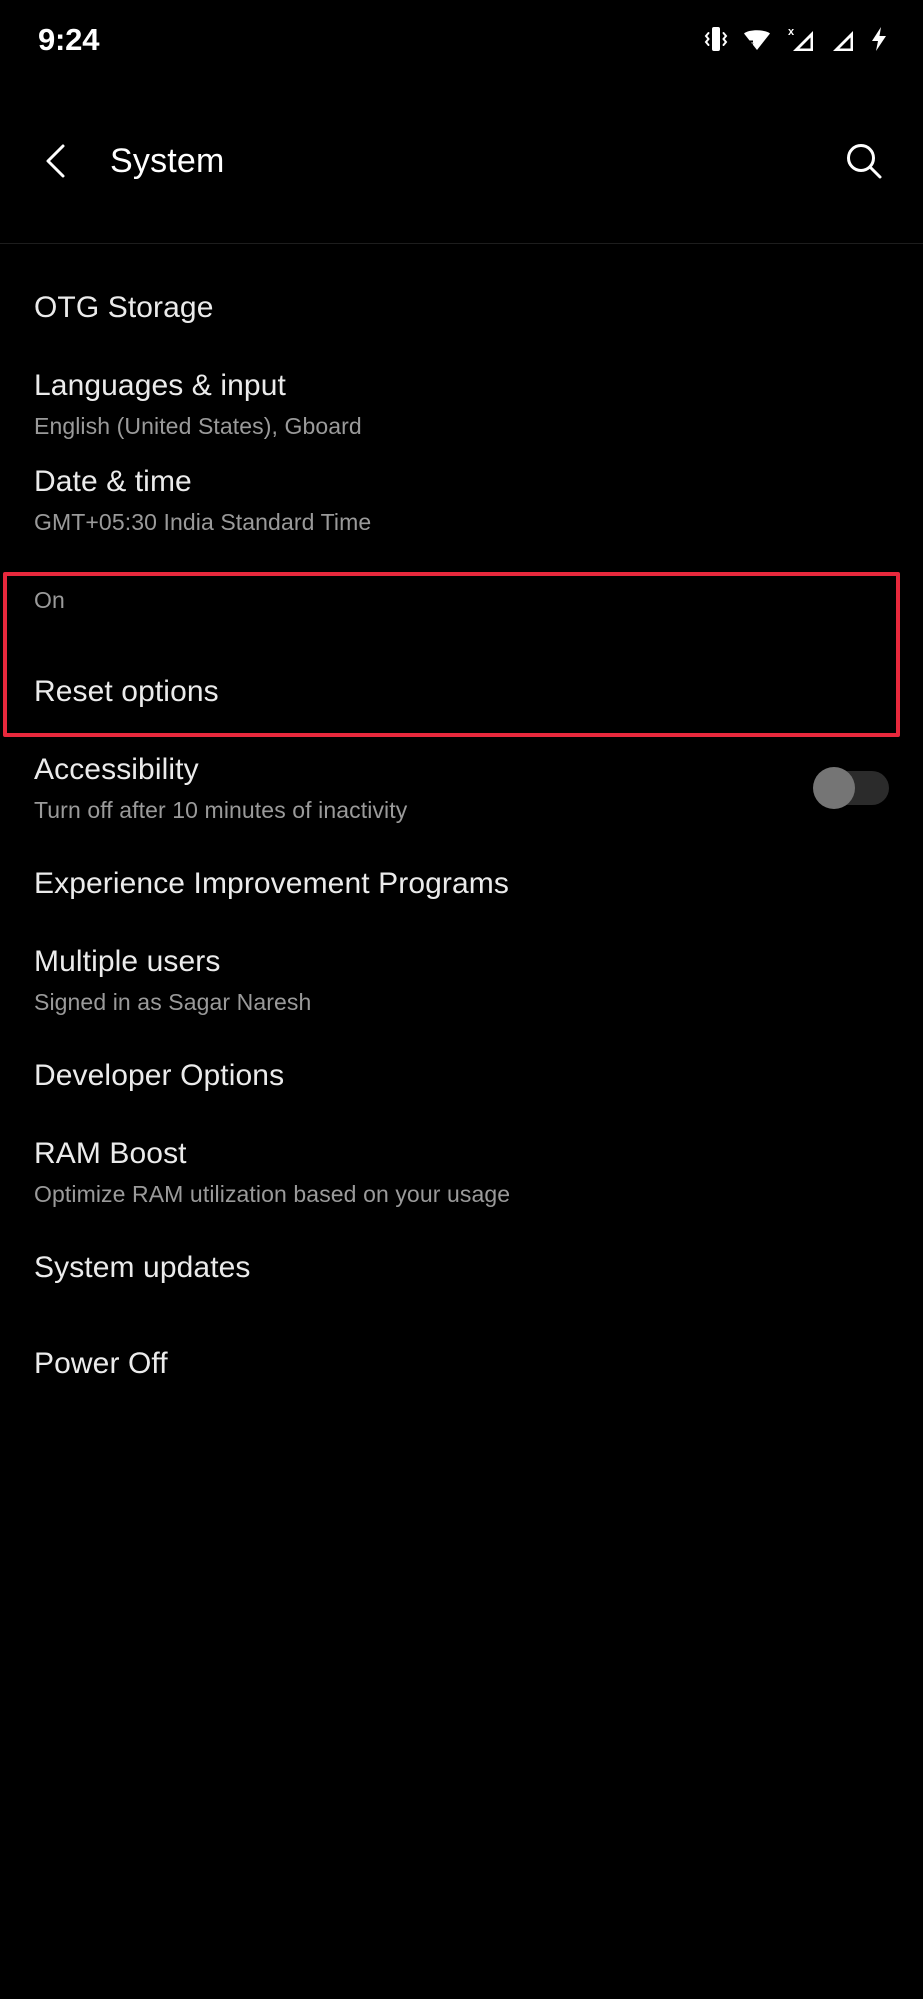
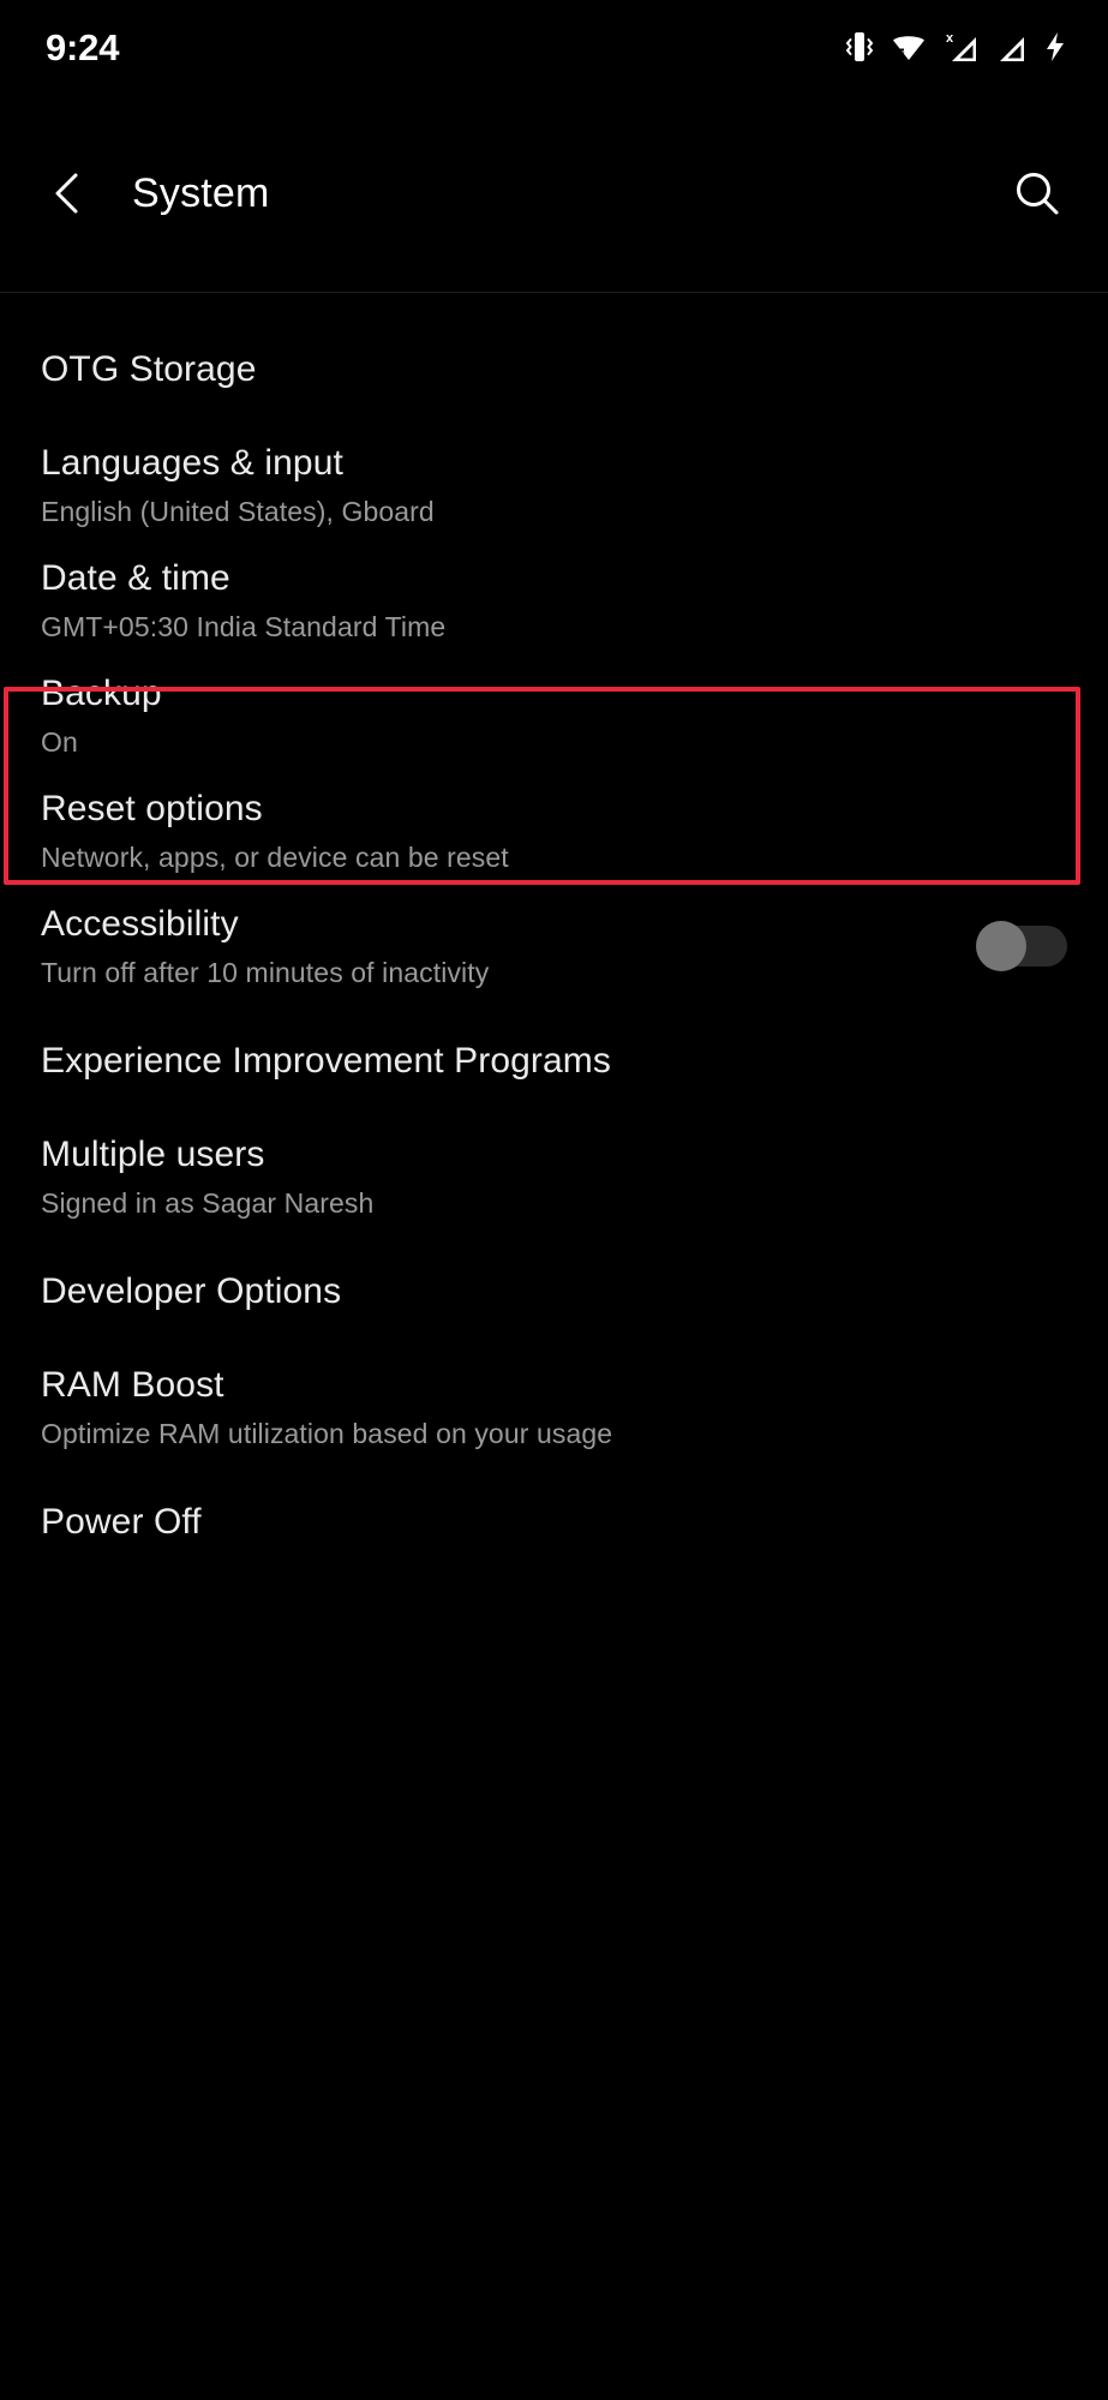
  9:24
  x
  System
  OTG Storage
  Languages & input
  English (United States), Gboard
  Date & time
  GMT+05:30 India Standard Time
+ Backup
  On
  Reset options
+ Network, apps, or device can be reset
  Accessibility
  Turn off after 10 minutes of inactivity
  Experience Improvement Programs
  Multiple users
  Signed in as Sagar Naresh
  Developer Options
  RAM Boost
  Optimize RAM utilization based on your usage
- System updates
  Power Off
